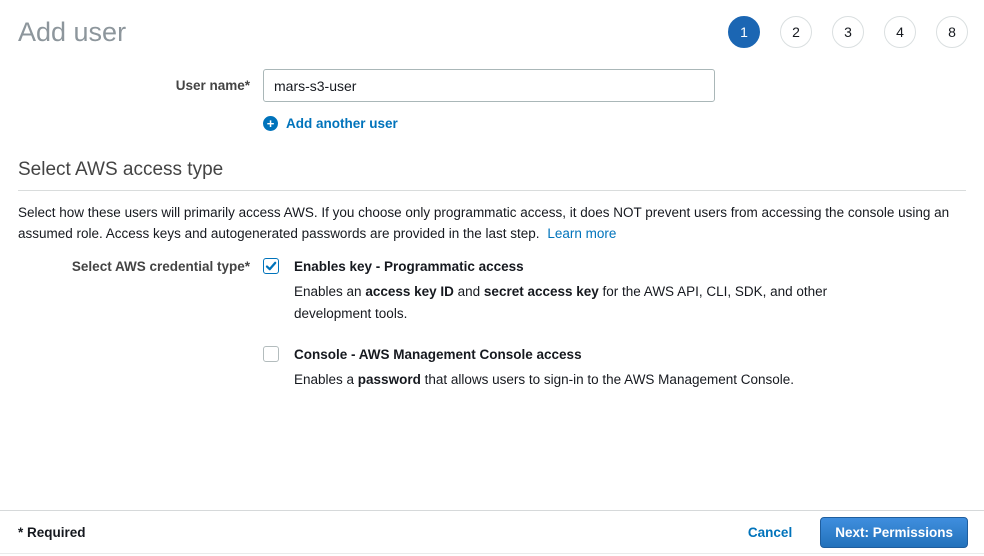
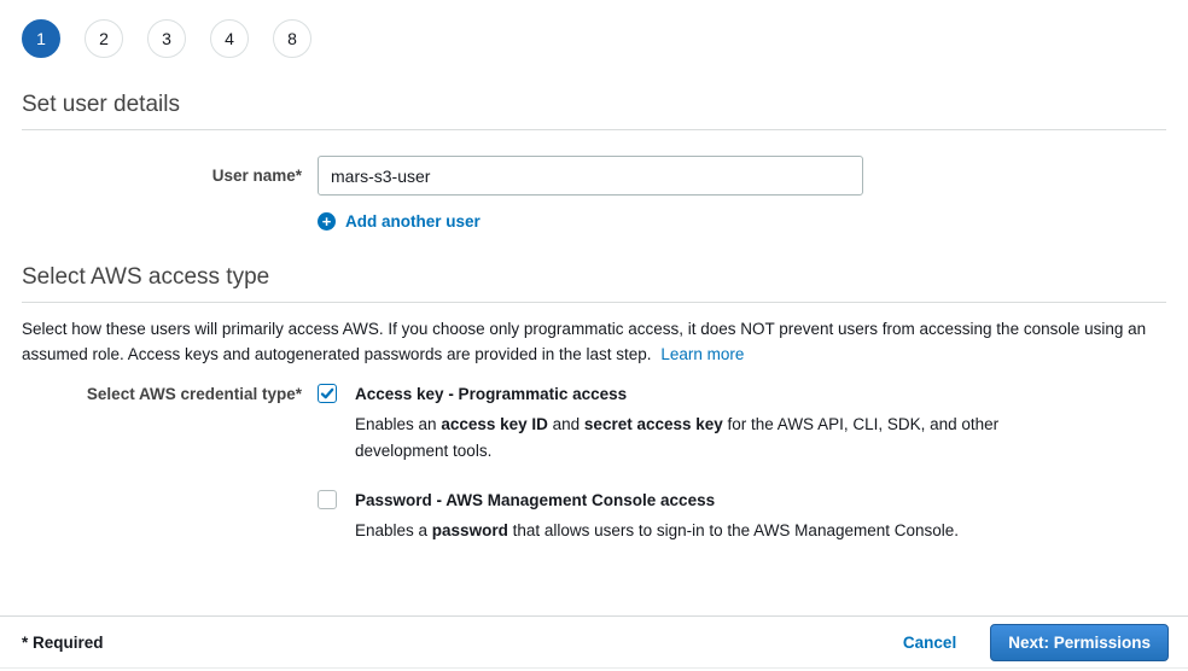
- Add user
  1
  2
  3
  4
  8
+ Set user details
  User name*
  mars-s3-user
  +
  Add another user
  Select AWS access type
  Select how these users will primarily access AWS. If you choose only programmatic access, it does NOT prevent users from accessing the console using an assumed role. Access keys and autogenerated passwords are provided in the last step. Learn more
  Select AWS credential type*
- Enables key - Programmatic access
+ Access key - Programmatic access
  Enables an access key ID and secret access key for the AWS API, CLI, SDK, and other development tools.
- Console - AWS Management Console access
+ Password - AWS Management Console access
  Enables a password that allows users to sign-in to the AWS Management Console.
  * Required
  Cancel
  Next: Permissions
